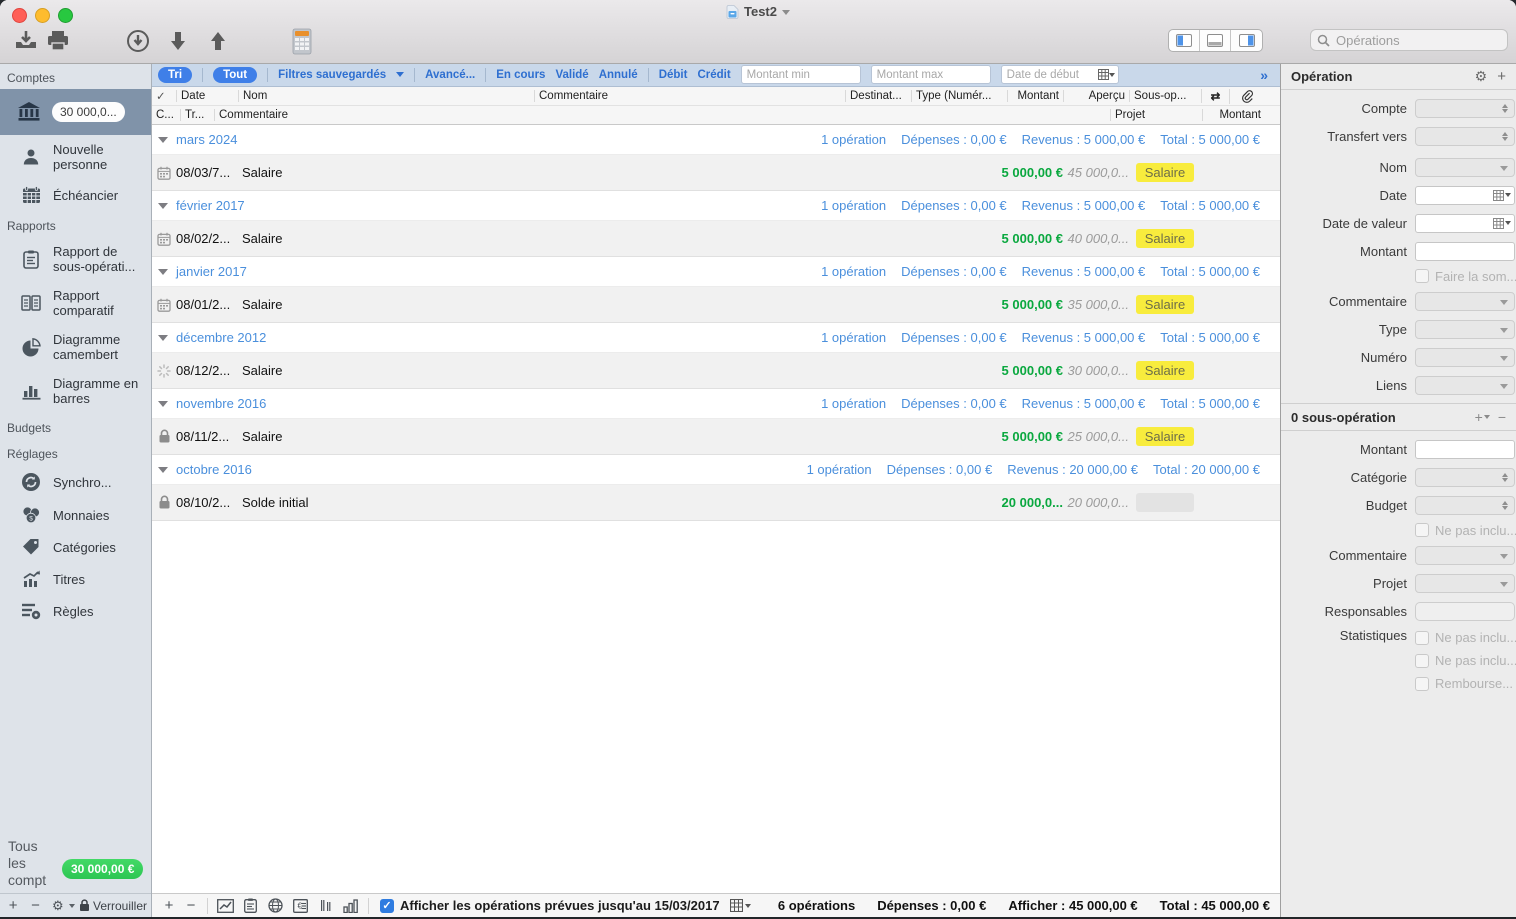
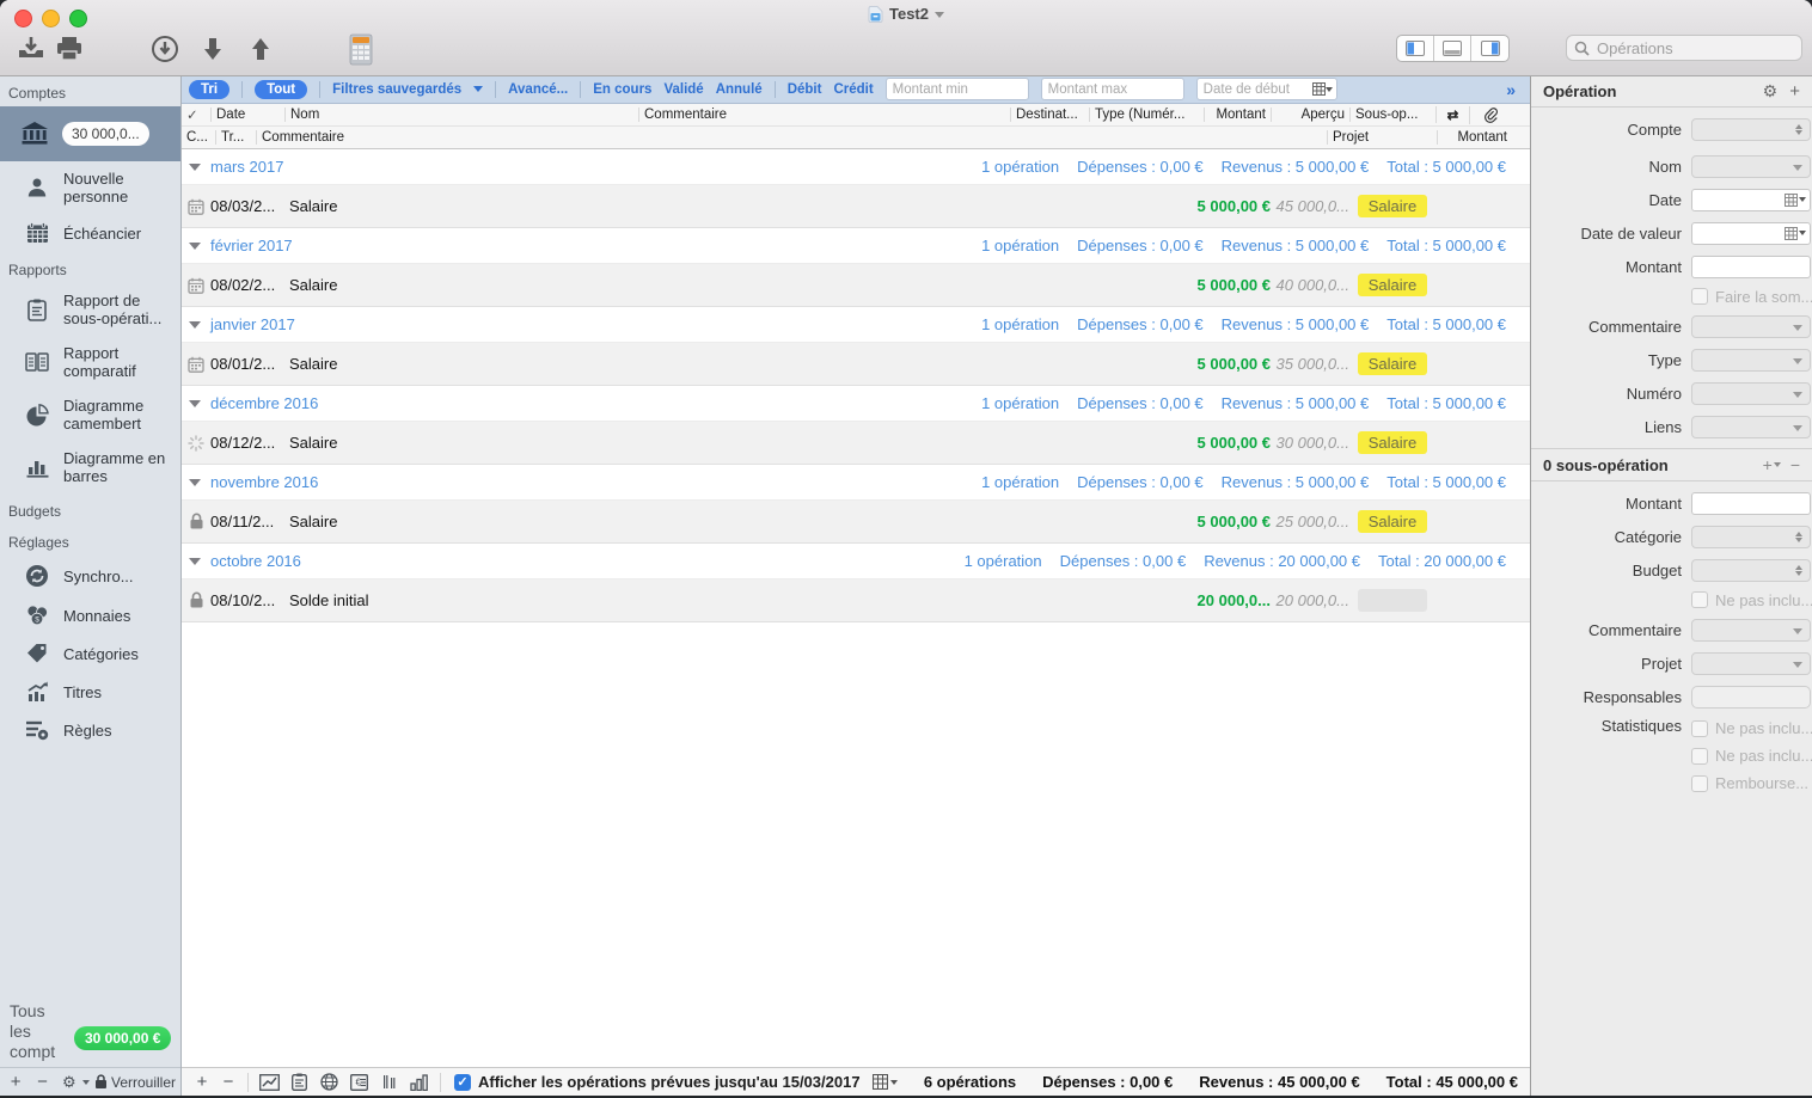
  Test2
  Opérations
  Comptes
  30 000,0...
  Nouvelle personne
  Échéancier
  Rapports
  Rapport de sous-opérati...
  Rapport comparatif
  Diagramme camembert
  Diagramme en barres
  Budgets
  Réglages
  Synchro...
  Monnaies
  Catégories
  Titres
  Règles
  Tous les compt
  30 000,00 €
  +
  −
  ⚙
  Verrouiller
  Tri
  Tout
  Filtres sauvegardés
  Avancé...
  En cours
  Validé
  Annulé
  Débit
  Crédit
  Montant min
  Montant max
  Date de début
  »
  ✓
  Date
  Nom
  Commentaire
  Destinat...
  Type (Numér...
  Montant
  Aperçu
  Sous-op...
  ⇄
  C...
  Tr...
  Commentaire
  Projet
  Montant
- mars 2024
+ mars 2017
  1 opération
  Dépenses : 0,00 €
  Revenus : 5 000,00 €
  Total : 5 000,00 €
- 08/03/7...
+ 08/03/2...
  Salaire
  5 000,00 €
  45 000,0...
  Salaire
  février 2017
  1 opération
  Dépenses : 0,00 €
  Revenus : 5 000,00 €
  Total : 5 000,00 €
  08/02/2...
  Salaire
  5 000,00 €
  40 000,0...
  Salaire
  janvier 2017
  1 opération
  Dépenses : 0,00 €
  Revenus : 5 000,00 €
  Total : 5 000,00 €
  08/01/2...
  Salaire
  5 000,00 €
  35 000,0...
  Salaire
- décembre 2012
+ décembre 2016
  1 opération
  Dépenses : 0,00 €
  Revenus : 5 000,00 €
  Total : 5 000,00 €
  08/12/2...
  Salaire
  5 000,00 €
  30 000,0...
  Salaire
  novembre 2016
  1 opération
  Dépenses : 0,00 €
  Revenus : 5 000,00 €
  Total : 5 000,00 €
  08/11/2...
  Salaire
  5 000,00 €
  25 000,0...
  Salaire
  octobre 2016
  1 opération
  Dépenses : 0,00 €
  Revenus : 20 000,00 €
  Total : 20 000,00 €
  08/10/2...
  Solde initial
  20 000,0...
  20 000,0...
  +
  −
  €
  ✓
  Afficher les opérations prévues jusqu'au 15/03/2017
  6 opérations
  Dépenses : 0,00 €
- Afficher : 45 000,00 €
+ Revenus : 45 000,00 €
  Total : 45 000,00 €
  Opération
  ⚙
  +
  Compte
- Transfert vers
  Nom
  Date
  Date de valeur
  Montant
  Faire la som..
  Commentaire
  Type
  Numéro
  Liens
  0 sous-opération
  +
  −
  Montant
  Catégorie
  Budget
  Ne pas inclu..
  Commentaire
  Projet
  Responsables
  Statistiques
  Ne pas inclu..
  Ne pas inclu..
  Rembourse...
